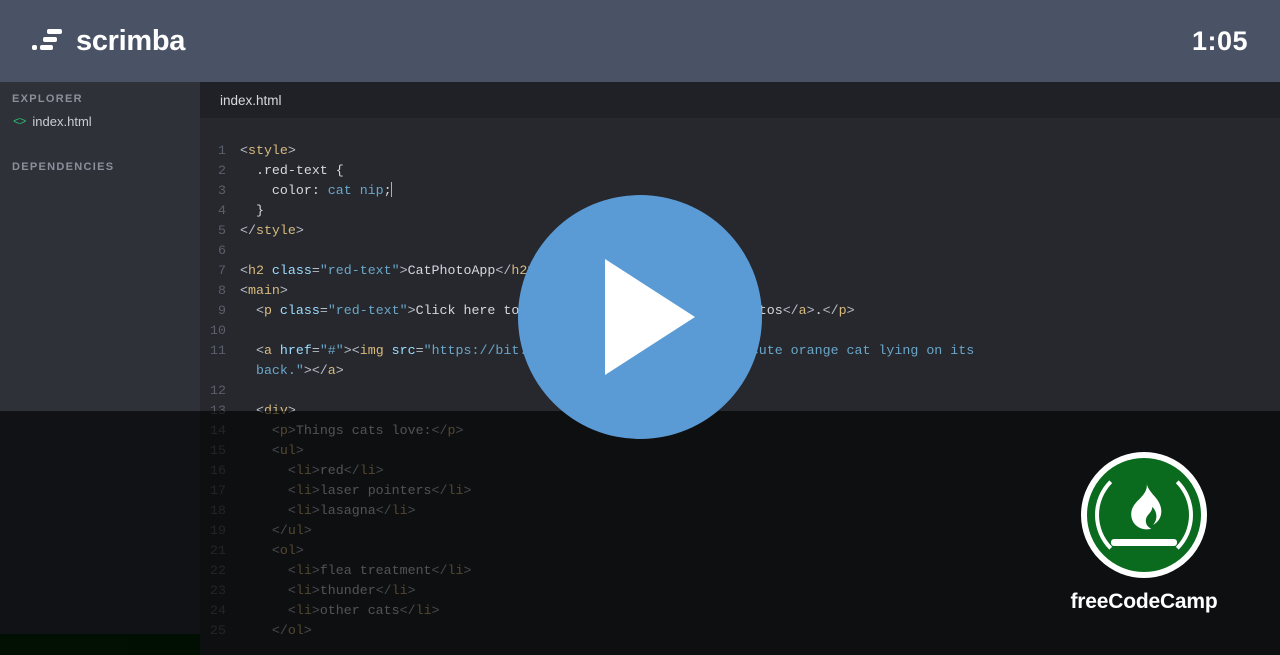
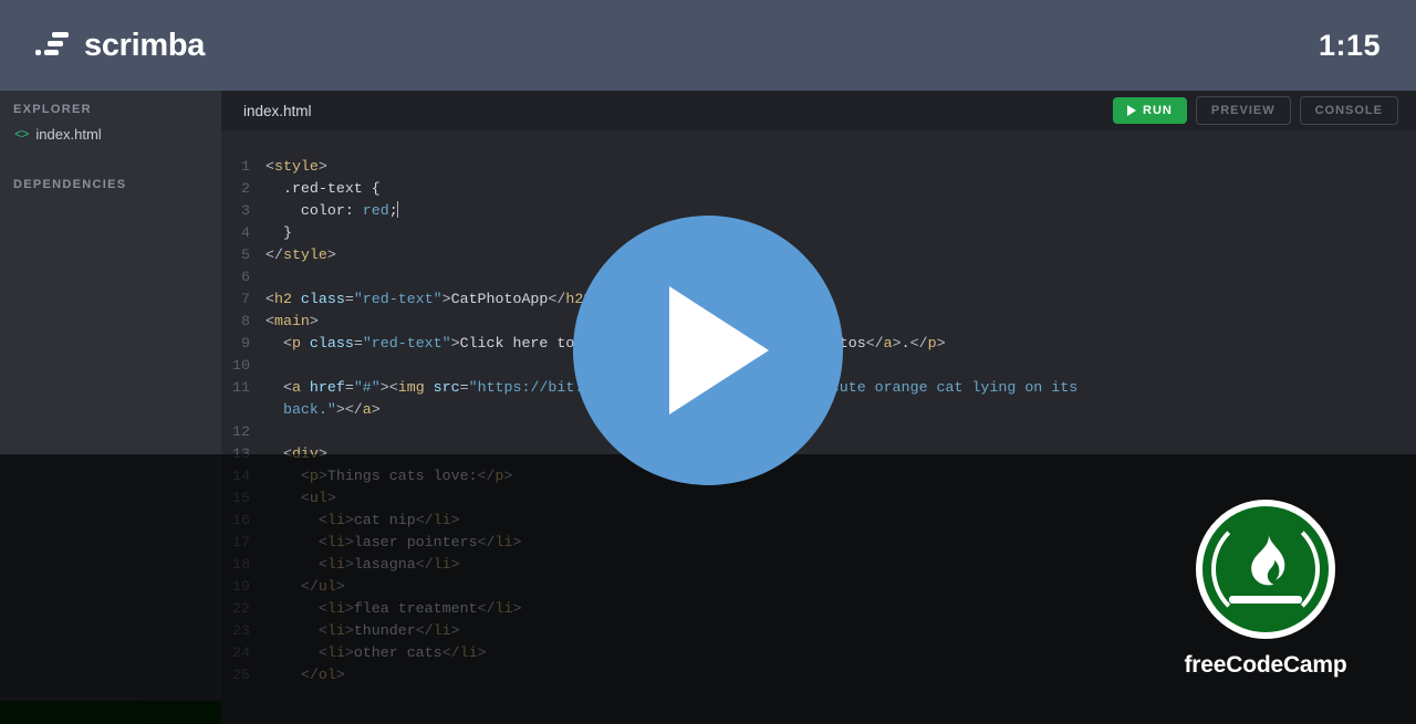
  scrimba
- 1:05
+ 1:15
  EXPLORER
  <>
  index.html
  DEPENDENCIES
  index.html
+ RUN
+ PREVIEW
+ CONSOLE
  1
  <style>
  2
  .red-text {
  3
- color: cat nip;
+ color: red;
  4
  }
  5
  </style>
  6
  7
  <h2 class="red-text">CatPhotoApp</h2
  8
  <main>
  9
  10
  11
  back."></a>
  12
  13
  <div>
  <p>Things cats love:</p>
  <ul>
- <li>red</li>
+ <li>cat nip</li>
  <li>laser pointers</li>
  <li>lasagna</li>
  </ul>
- <ol>
  <li>flea treatment</li>
  <li>thunder</li>
  <li>other cats</li>
  </ol>
  freeCodeCamp
